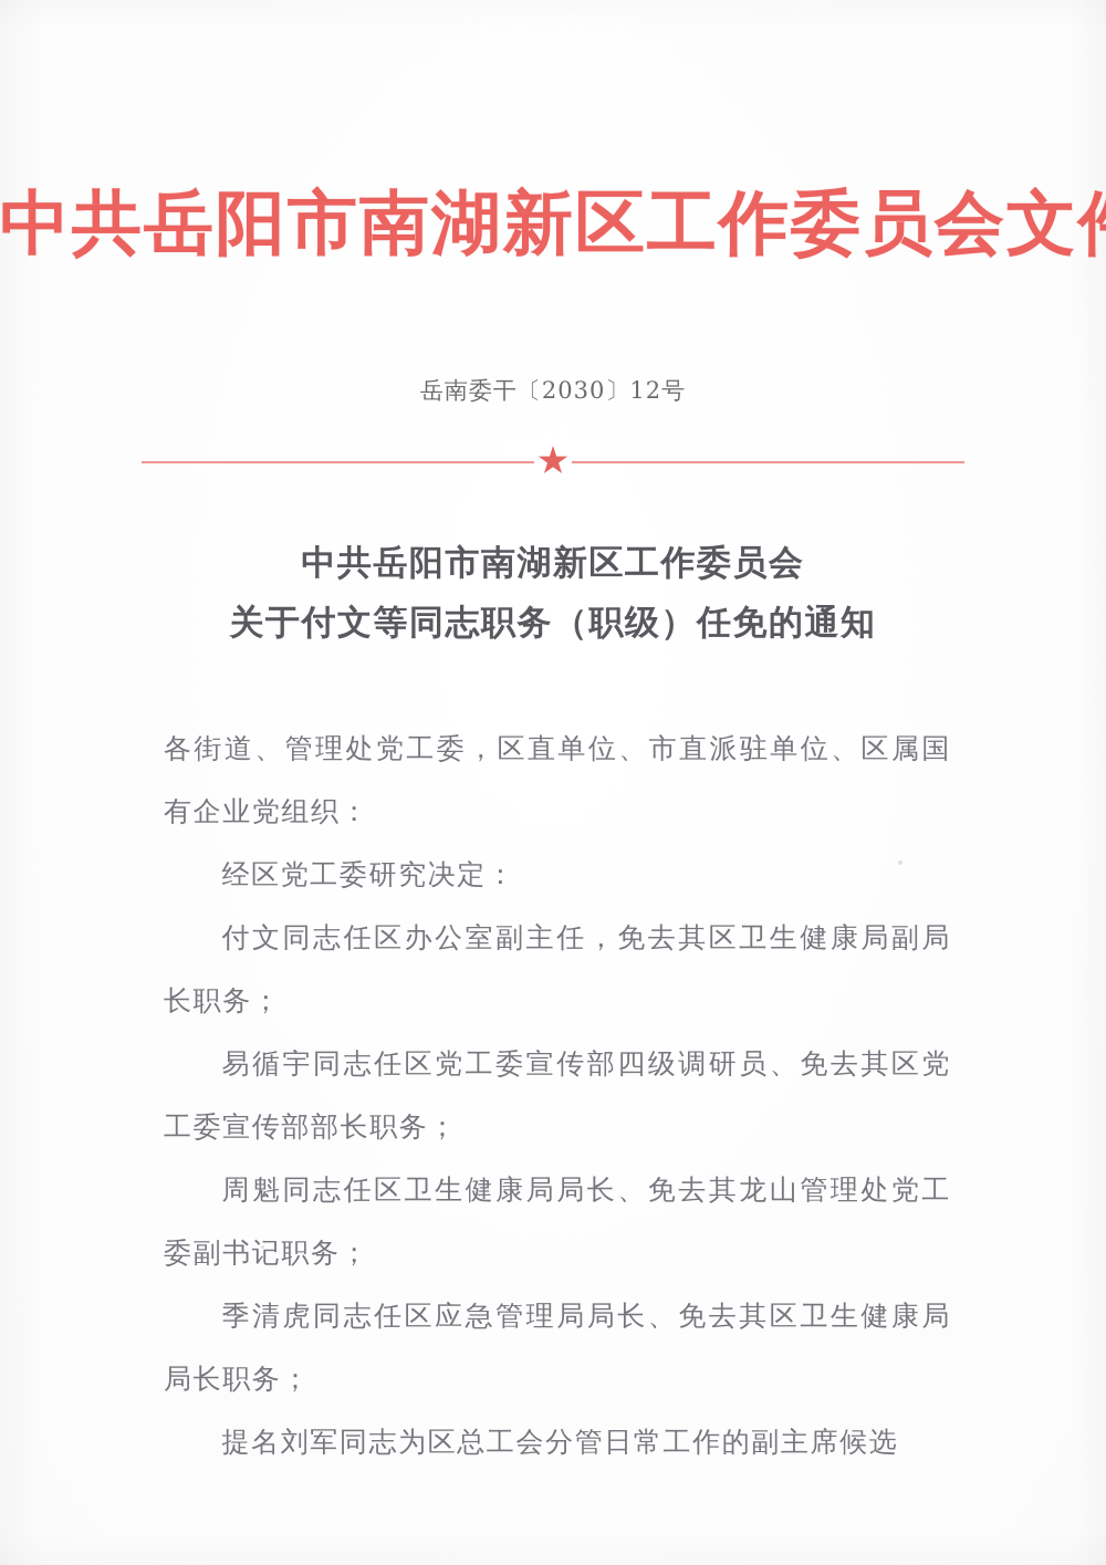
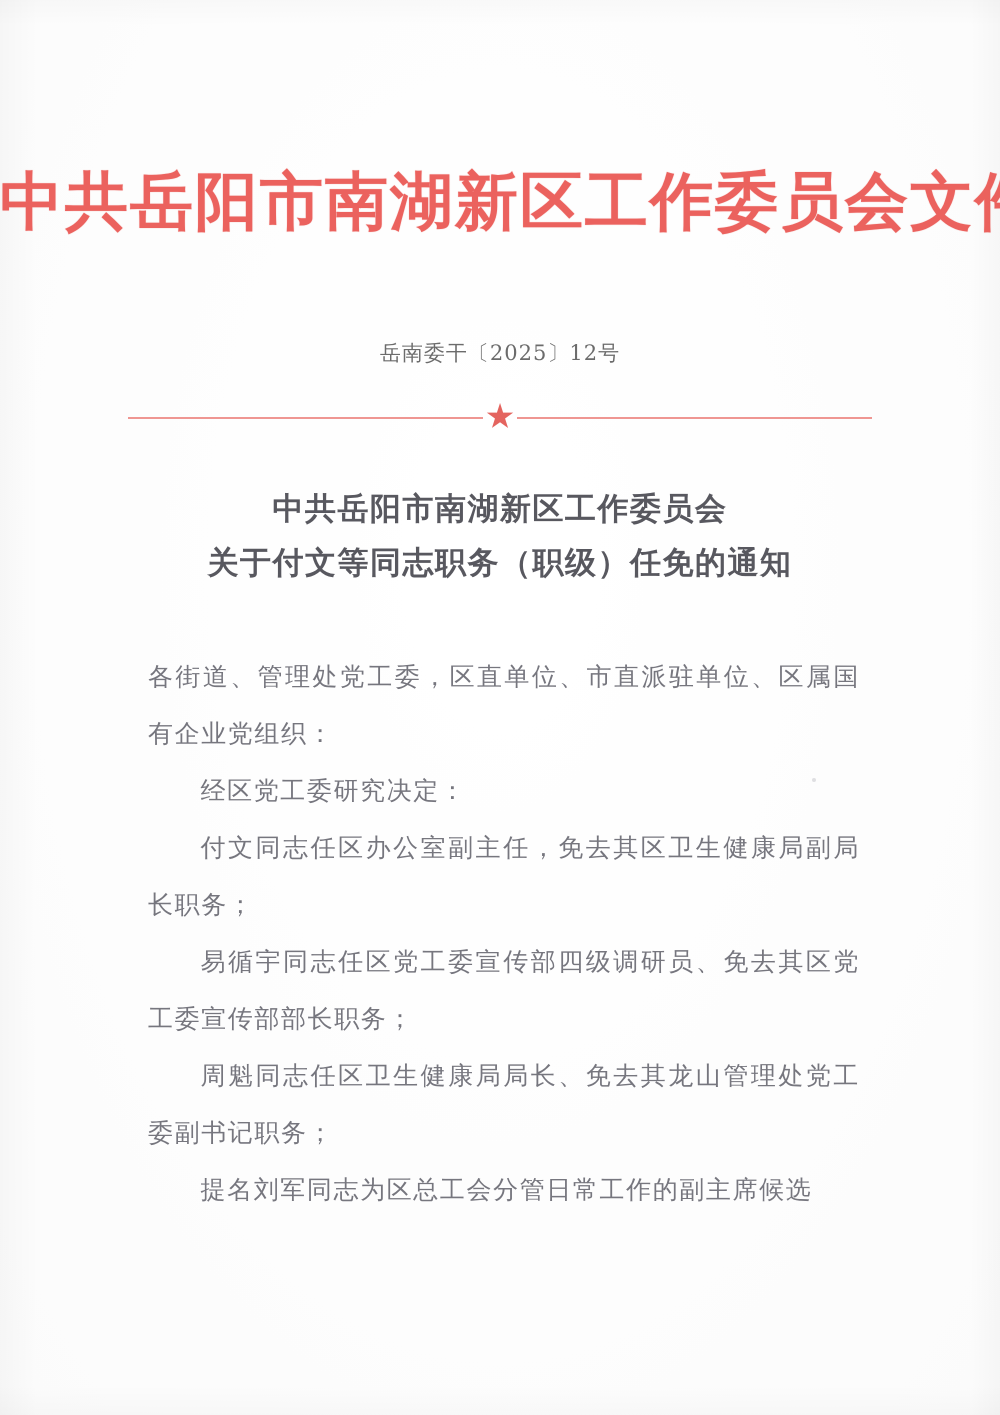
  中共岳阳市南湖新区工作委员会文
- 岳南委干〔2030〕12号
+ 岳南委干〔2025〕12号
  ★
  中共岳阳市南湖新区工作委员会
  关于付文等同志职务（职级）任免的通知
  各街道、管理处党工委，区直单位、市直派驻单位、区属国有企业党组织：
  经区党工委研究决定：
  付文同志任区办公室副主任，免去其区卫生健康局副局长职务；
  易循宇同志任区党工委宣传部四级调研员、免去其区党工委宣传部部长职务；
  周魁同志任区卫生健康局局长、免去其龙山管理处党工委副书记职务；
- 季清虎同志任区应急管理局局长、免去其区卫生健康局局长职务；
  提名刘军同志为区总工会分管日常工作的副主席候选
